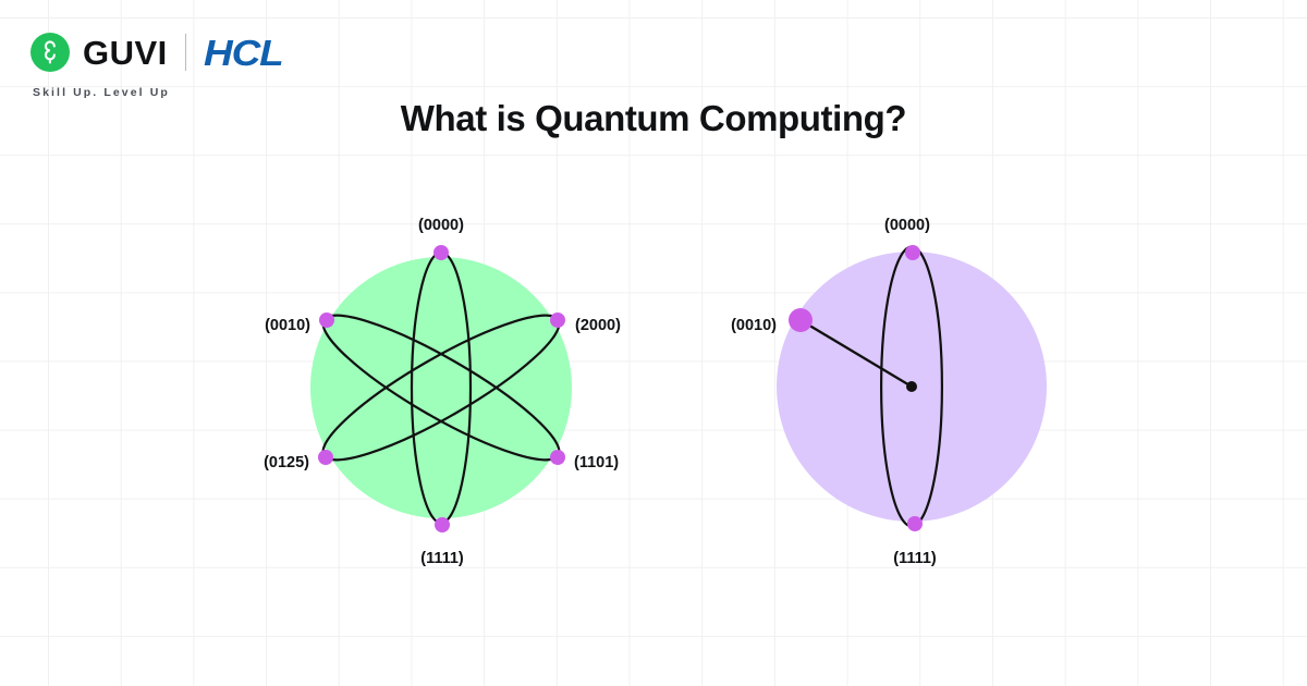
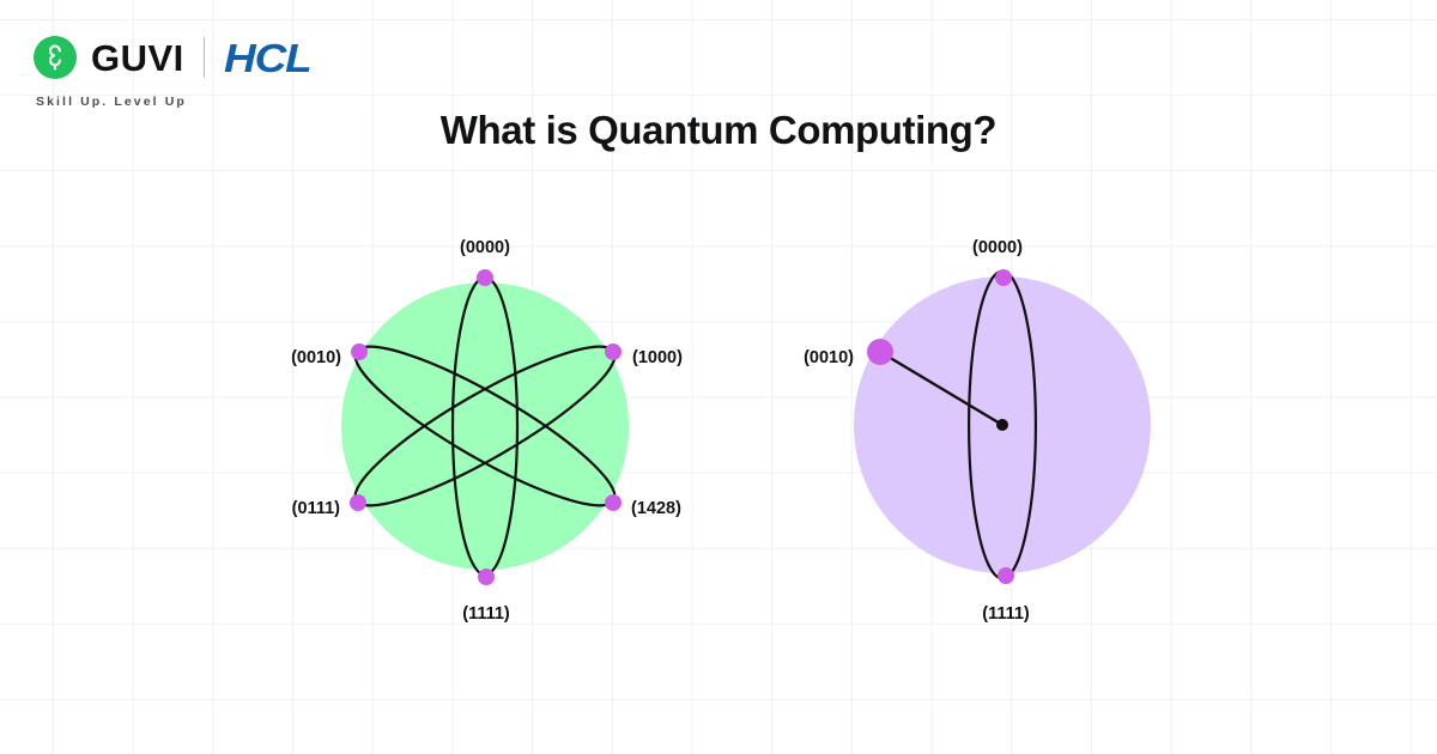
  GUVI
  HCL
  Skill Up. Level Up
  What is Quantum Computing?
  (0000)
  (0010)
- (2000)
+ (1000)
- (0125)
+ (0111)
- (1101)
+ (1428)
  (1111)
  (0000)
  (0010)
  (1111)
